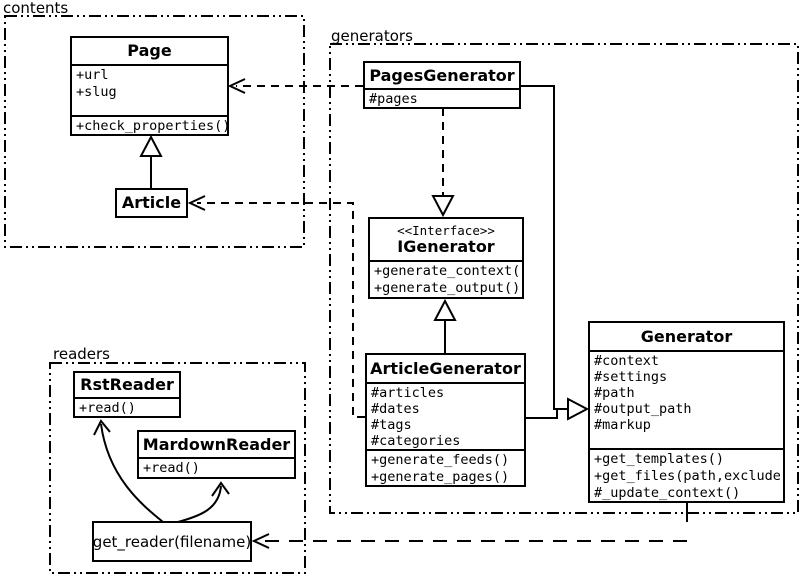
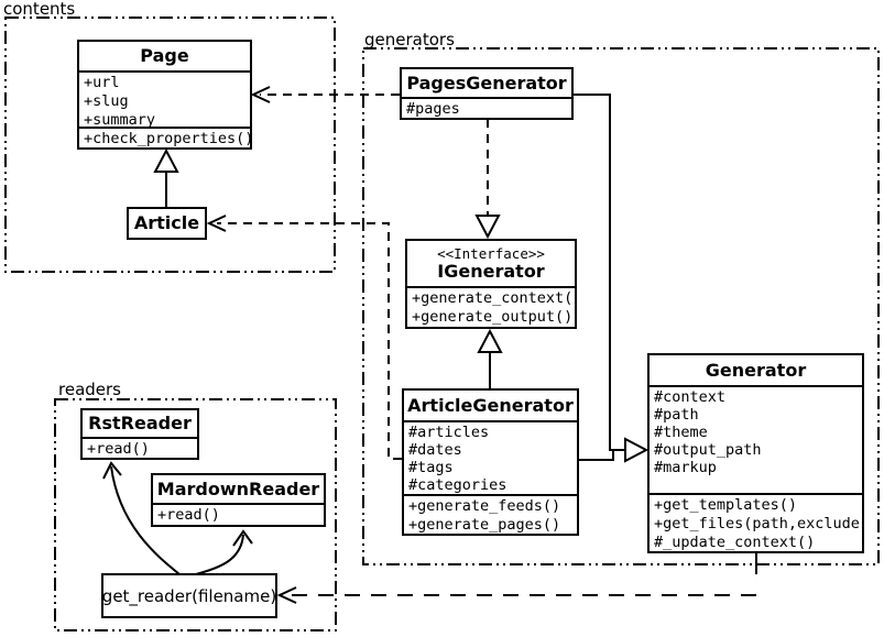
  contents
  generators
  readers
  Page
  +url
  +slug
+ +summary
  +check_properties()
  Article
  PagesGenerator
  #pages
  <<Interface>>
  IGenerator
  +generate_context(
  +generate_output()
  ArticleGenerator
  #articles
  #dates
  #tags
  #categories
  +generate_feeds()
  +generate_pages()
  Generator
  #context
- #settings
  #path
+ #theme
  #output_path
  #markup
  +get_templates()
  +get_files(path,exclude
  #_update_context()
  RstReader
  +read()
  MardownReader
  +read()
  get_reader(filename)
